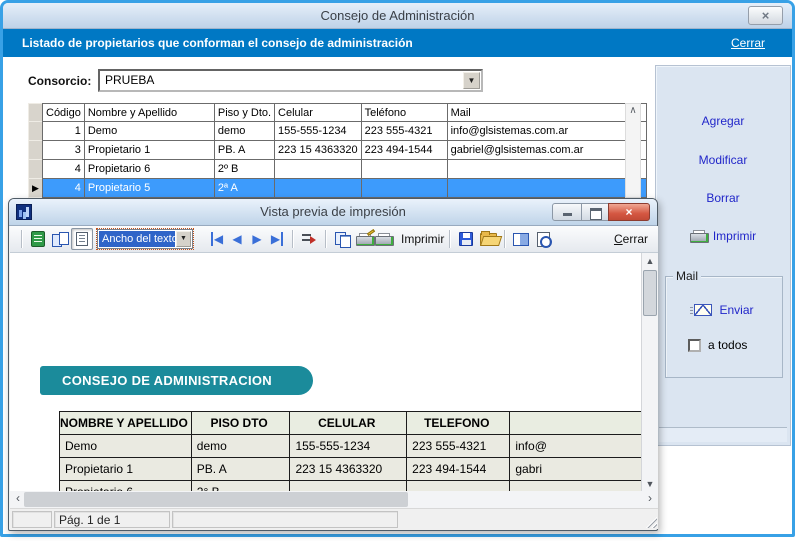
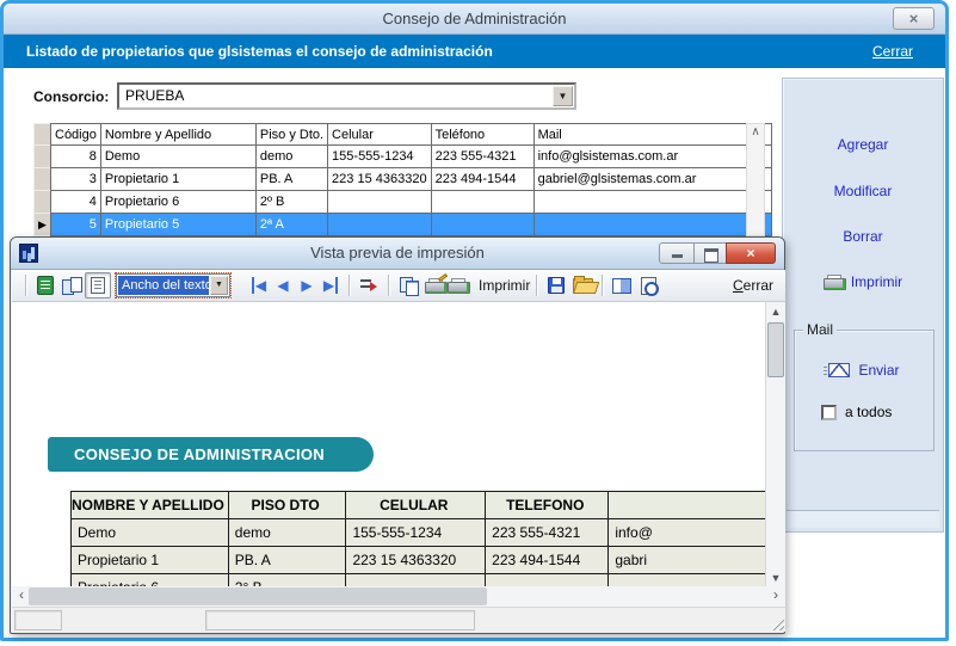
  Consejo de Administración
  ×
- Listado de propietarios que conforman el consejo de administración
+ Listado de propietarios que glsistemas el consejo de administración
  Cerrar
  Consorcio:
  PRUEBA
  ▼
  	Código	Nombre y Apellido	Piso y Dto.	Celular	Teléfono	Mail
- 	1	Demo	demo	155-555-1234	223 555-4321	info@glsistemas.com.ar
+ 	8	Demo	demo	155-555-1234	223 555-4321	info@glsistemas.com.ar
  	3	Propietario 1	PB. A	223 15 4363320	223 494-1544	gabriel@glsistemas.com.ar
  	4	Propietario 6	2º B
- ▶	4	Propietario 5	2ª A
+ ▶	5	Propietario 5	2ª A
  ∧
  Agregar
  Modificar
  Borrar
  Imprimir
  Mail
  Enviar
  a todos
  Vista previa de impresión
  ×
  Ancho del texto
  ◀
  ◀
  ▶
  ▶
  Imprimir
  Cerrar
  CONSEJO DE ADMINISTRACION
  NOMBRE Y APELLIDO	PISO DTO	CELULAR	TELEFONO
  Demo	demo	155-555-1234	223 555-4321	info@
  Propietario 1	PB. A	223 15 4363320	223 494-1544	gabri
  ▲
  ▼
  ‹
  ›
- Pág. 1 de 1
